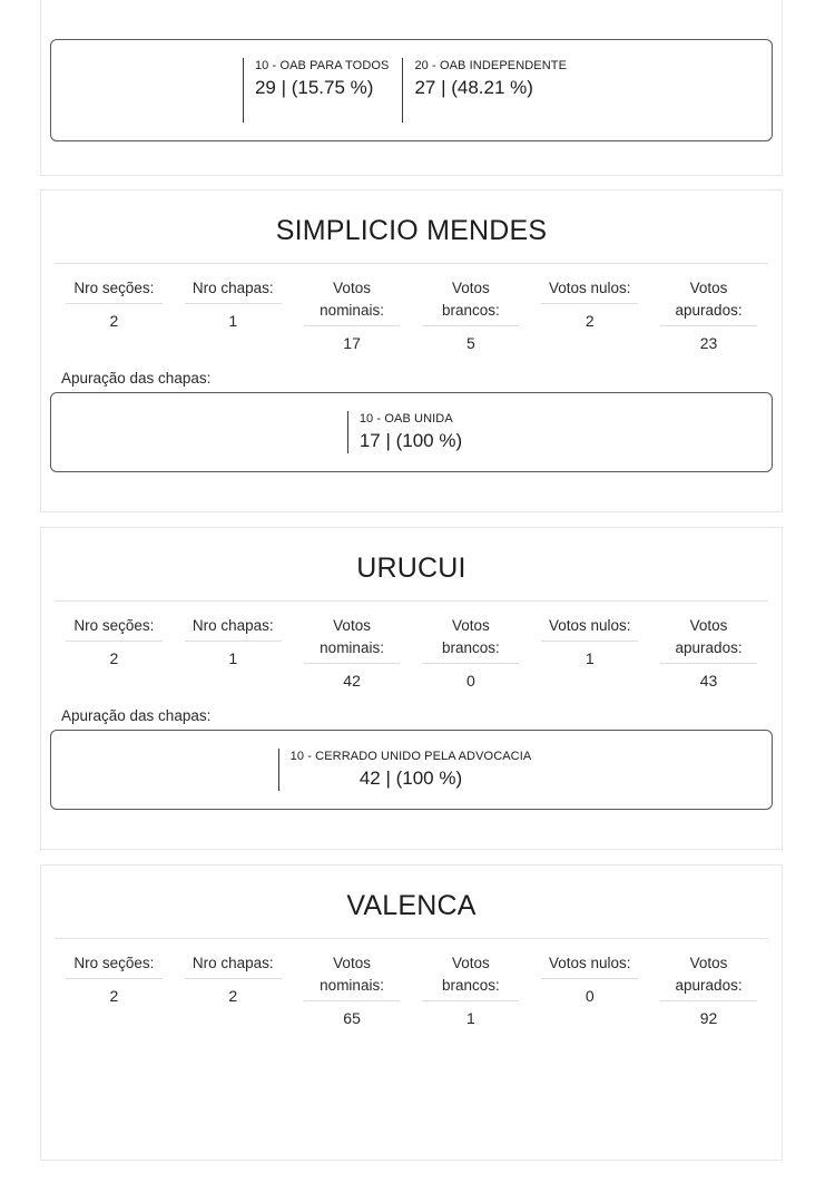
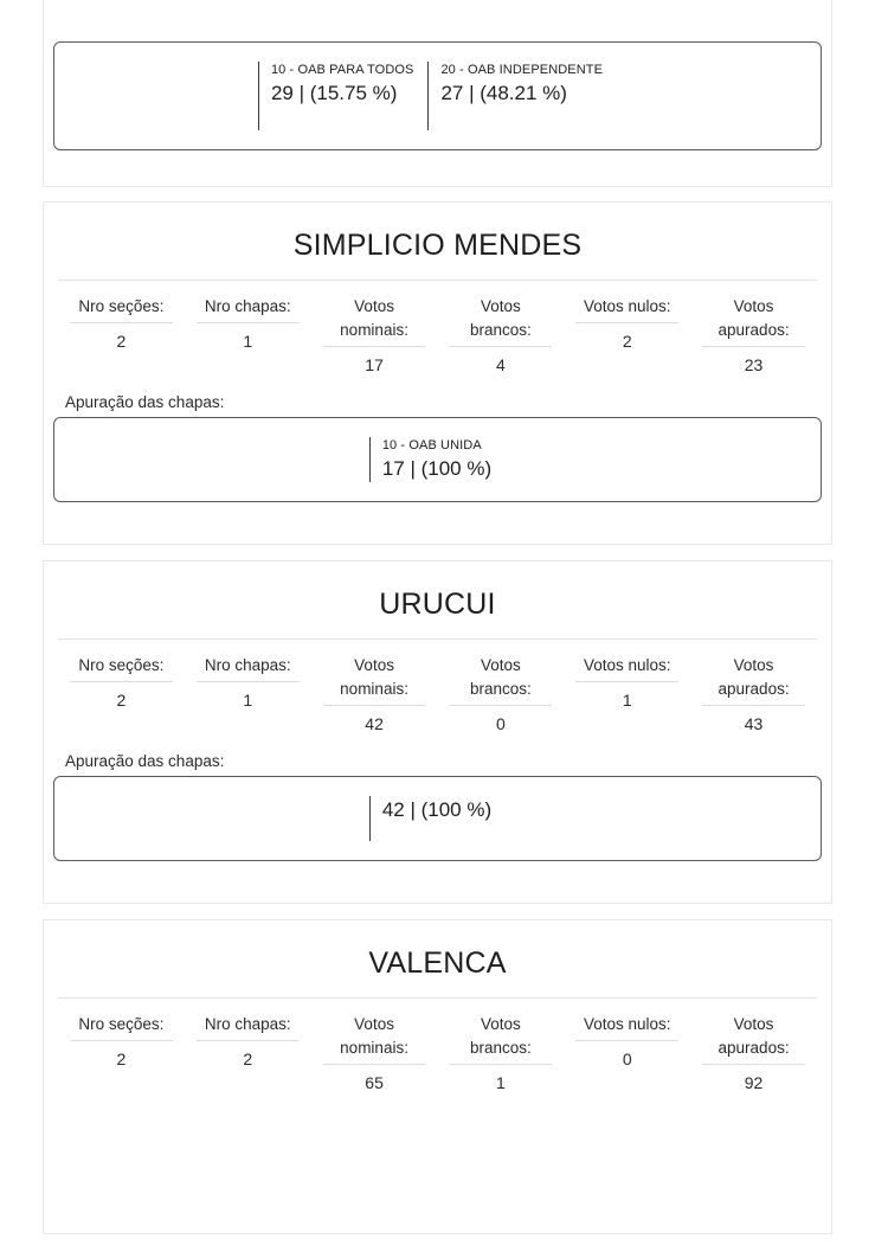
  10 - OAB PARA TODOS
  29 | (15.75 %)
  20 - OAB INDEPENDENTE
  27 | (48.21 %)
  SIMPLICIO MENDES
  Nro seções:
  2
  Nro chapas:
  1
  Votos nominais:
  17
  Votos brancos:
- 5
+ 4
  Votos nulos:
  2
  Votos apurados:
  23
  Apuração das chapas:
  10 - OAB UNIDA
  17 | (100 %)
  URUCUI
  Nro seções:
  2
  Nro chapas:
  1
  Votos nominais:
  42
  Votos brancos:
  0
  Votos nulos:
  1
  Votos apurados:
  43
  Apuração das chapas:
- 10 - CERRADO UNIDO PELA ADVOCACIA
  42 | (100 %)
  VALENCA
  Nro seções:
  2
  Nro chapas:
  2
  Votos nominais:
  65
  Votos brancos:
  1
  Votos nulos:
  0
  Votos apurados:
  92
